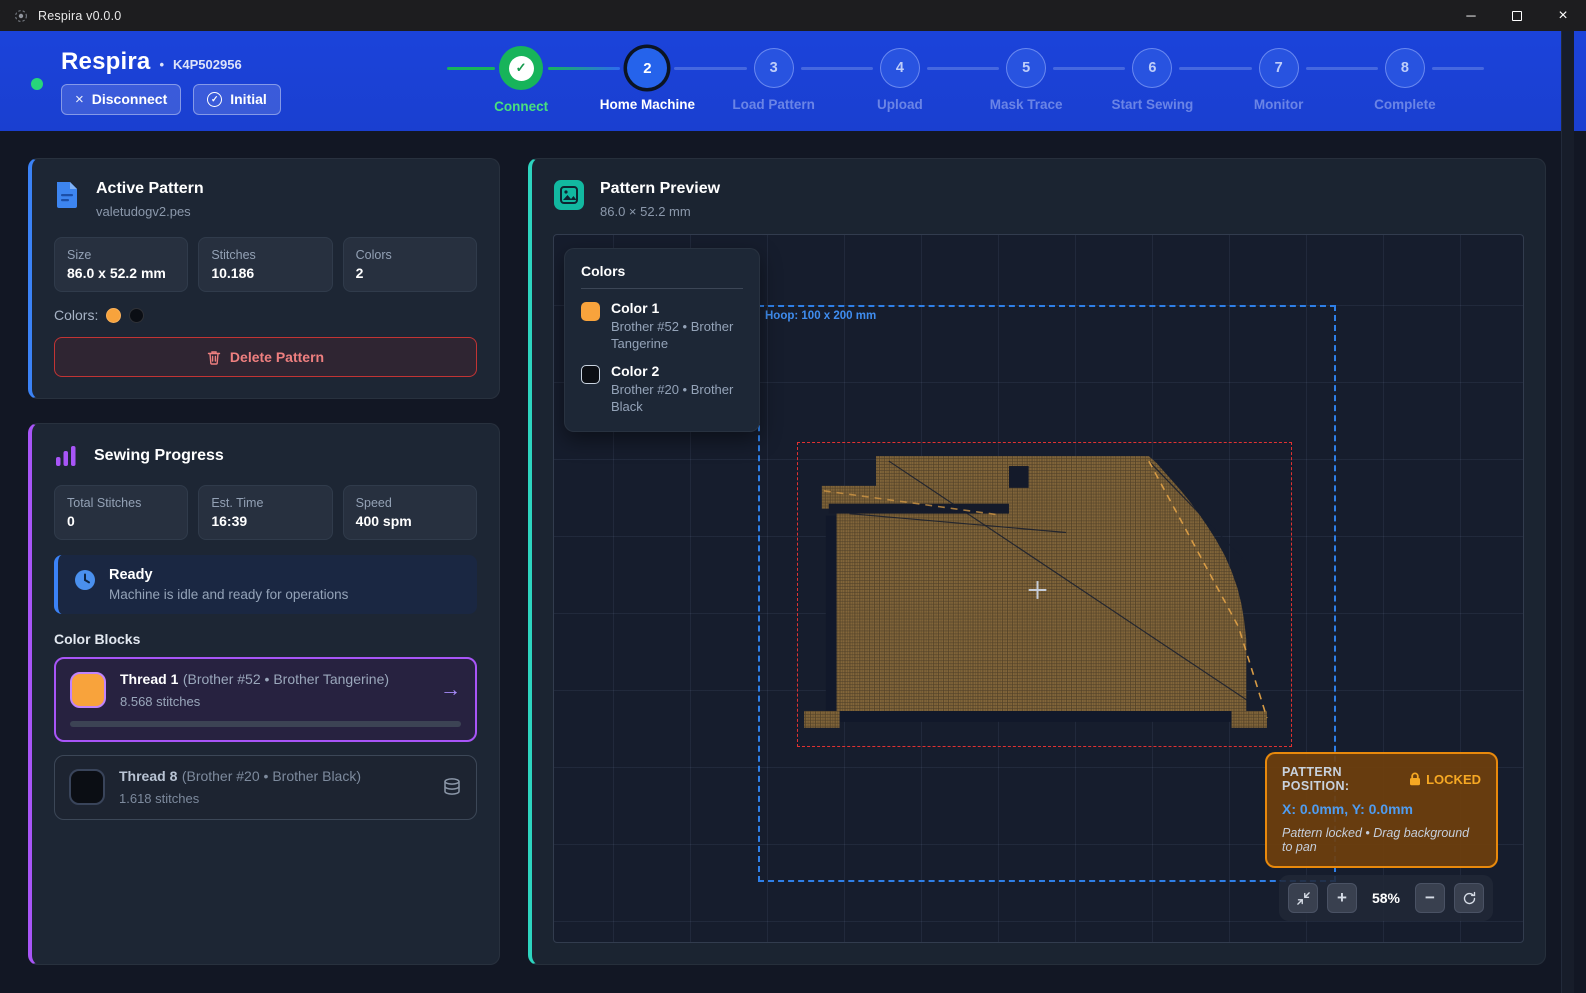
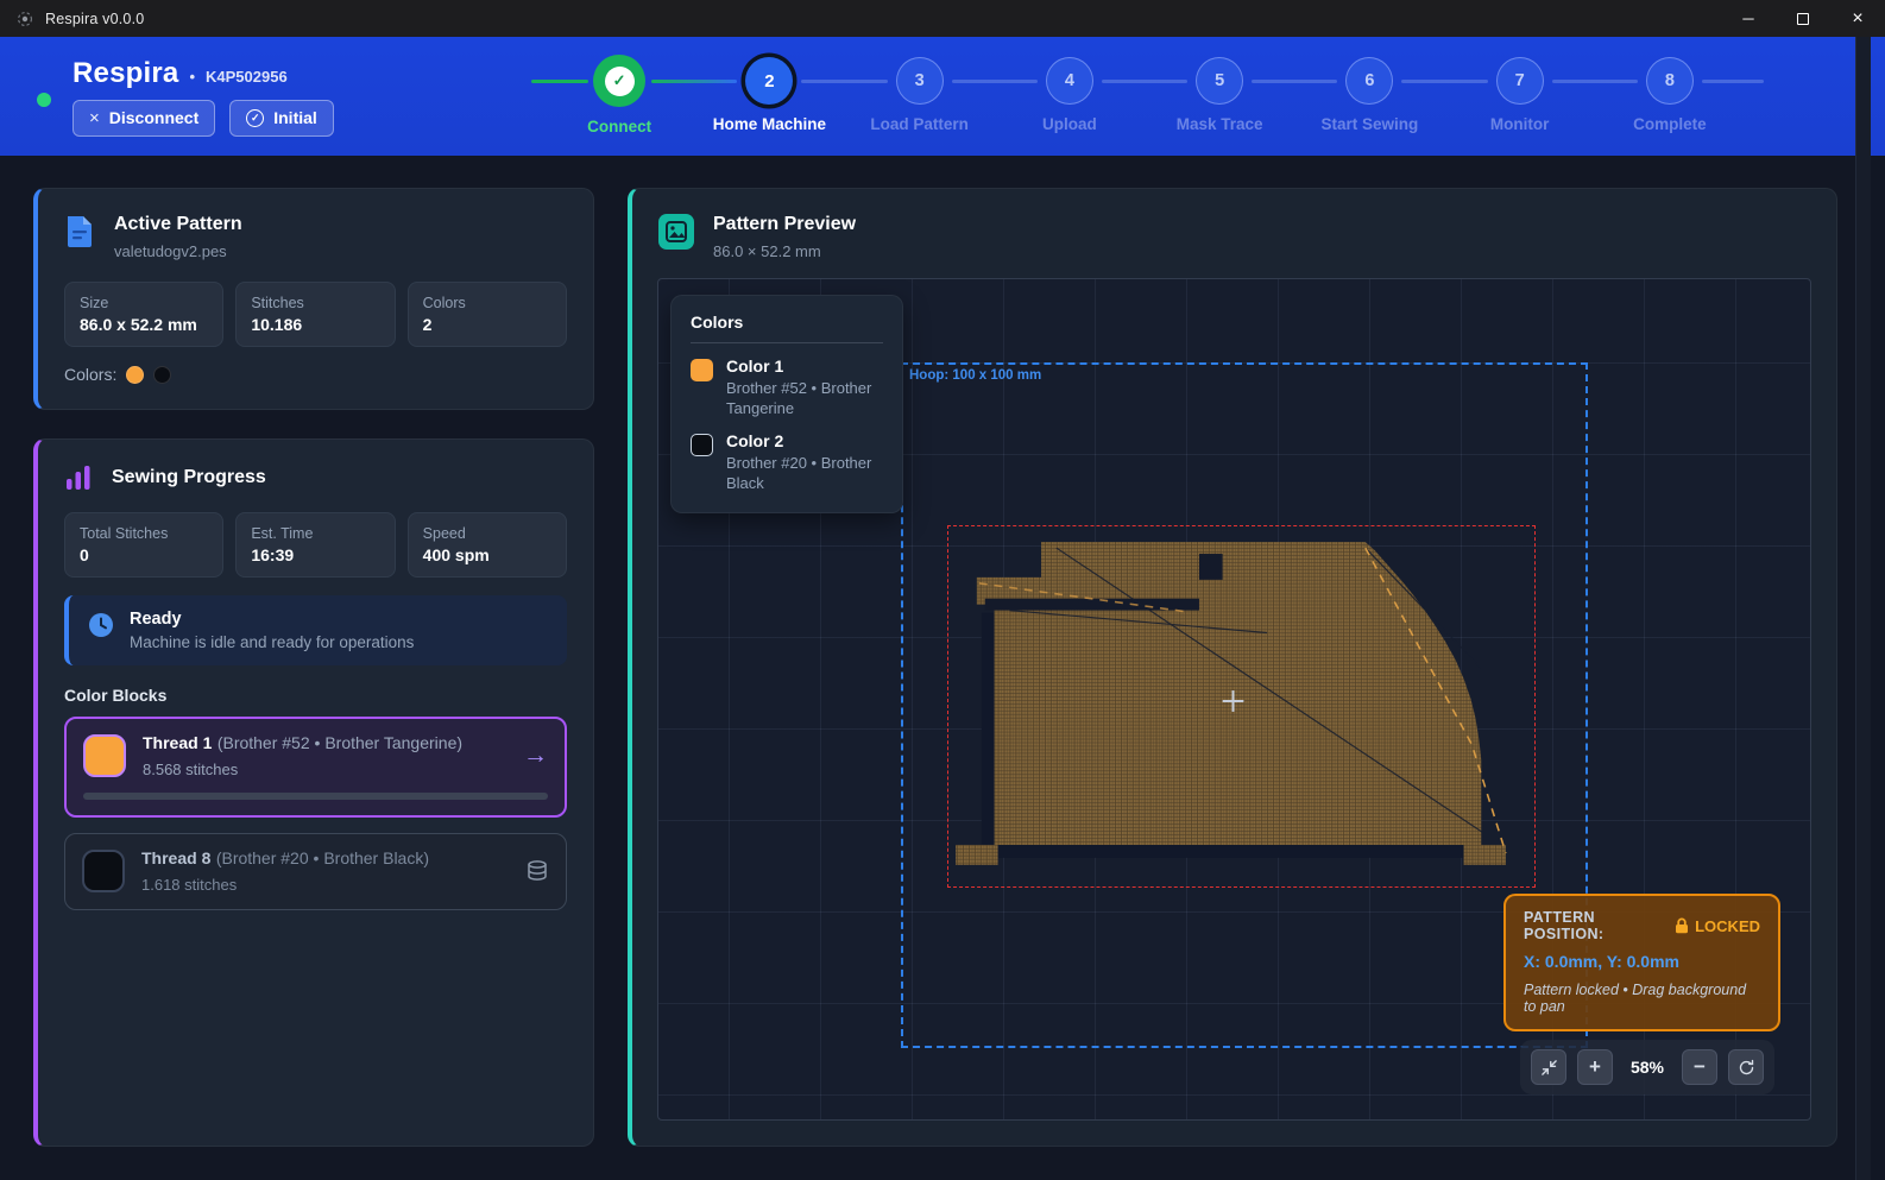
  Respira v0.0.0
  ─
  ×
  Respira
  •
  K4P502956
  ×
  Disconnect
  ✓
  Initial
  ✓
  Connect
  2
  Home Machine
  3
  Load Pattern
  4
  Upload
  5
  Mask Trace
  6
  Start Sewing
  7
  Monitor
  8
  Complete
  Active Pattern
  valetudogv2.pes
  Size
  86.0 x 52.2 mm
  Stitches
  10.186
  Colors
  2
  Colors:
- Delete Pattern
  Sewing Progress
  Total Stitches
  0
  Est. Time
  16:39
  Speed
  400 spm
  Ready
  Machine is idle and ready for operations
  Color Blocks
  Thread 1 (Brother #52 • Brother Tangerine)
  8.568 stitches
  →
  Thread 8 (Brother #20 • Brother Black)
  1.618 stitches
  Pattern Preview
  86.0 × 52.2 mm
- Hoop: 100 x 200 mm
+ Hoop: 100 x 100 mm
  Colors
  Color 1
  Brother #52 • Brother Tangerine
  Color 2
  Brother #20 • Brother Black
  PATTERN POSITION:
  LOCKED
  X: 0.0mm, Y: 0.0mm
  Pattern locked • Drag background to pan
  +
  58%
  −
